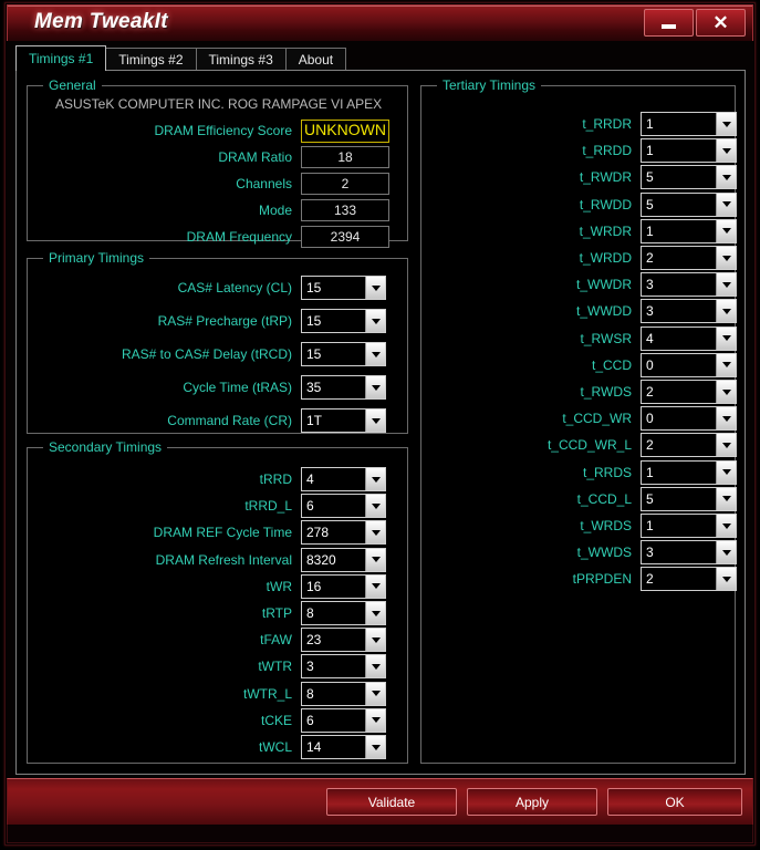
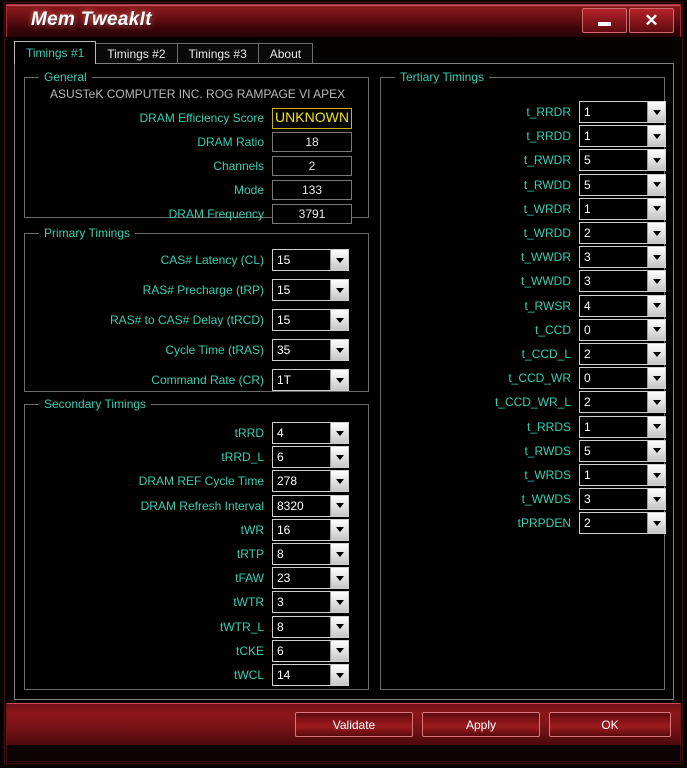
  Mem TweakIt
  ✕
  Timings #1
  Timings #2
  Timings #3
  About
  General
  ASUSTeK COMPUTER INC. ROG RAMPAGE VI APEX
  DRAM Efficiency Score
  UNKNOWN
  DRAM Ratio
  18
  Channels
  2
  Mode
  133
  DRAM Frequency
- 2394
+ 3791
  Primary Timings
  CAS# Latency (CL)
  15
  RAS# Precharge (tRP)
  15
  RAS# to CAS# Delay (tRCD)
  15
  Cycle Time (tRAS)
  35
  Command Rate (CR)
  1T
  Secondary Timings
  tRRD
  4
  tRRD_L
  6
  DRAM REF Cycle Time
  278
  DRAM Refresh Interval
  8320
  tWR
  16
  tRTP
  8
  tFAW
  23
  tWTR
  3
  tWTR_L
  8
  tCKE
  6
  tWCL
  14
  Tertiary Timings
  t_RRDR
  1
  t_RRDD
  1
  t_RWDR
  5
  t_RWDD
  5
  t_WRDR
  1
  t_WRDD
  2
  t_WWDR
  3
  t_WWDD
  3
  t_RWSR
  4
  t_CCD
  0
- t_RWDS
+ t_CCD_L
  2
  t_CCD_WR
  0
  t_CCD_WR_L
  2
  t_RRDS
  1
- t_CCD_L
+ t_RWDS
  5
  t_WRDS
  1
  t_WWDS
  3
  tPRPDEN
  2
  Validate
  Apply
  OK
